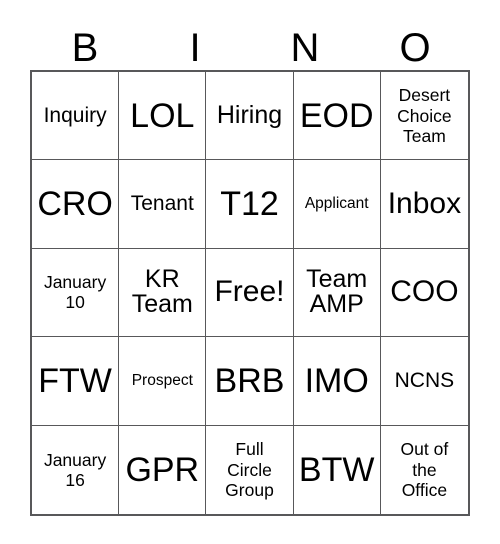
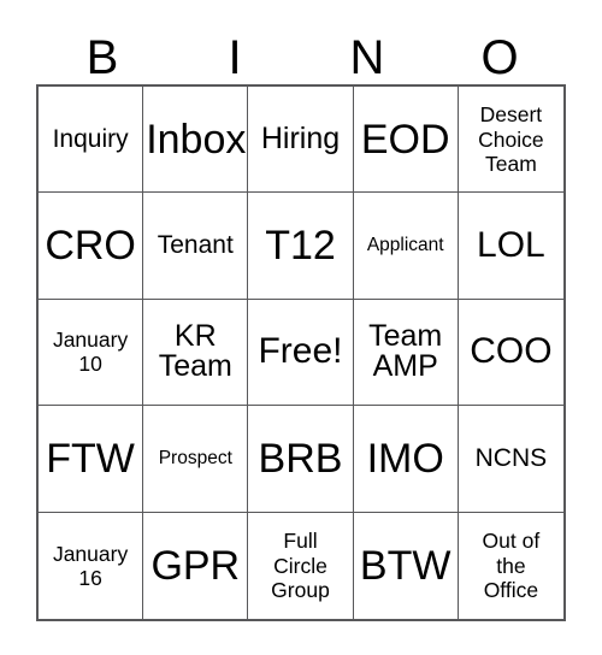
  B
  I
  N
  O
  Inquiry
- LOL
+ Inbox
  Hiring
  EOD
  Desert
  Choice
  Team
  CRO
  Tenant
  T12
  Applicant
- Inbox
+ LOL
  January
  10
  KR
  Team
  Free!
  Team
  AMP
  COO
  FTW
  Prospect
  BRB
  IMO
  NCNS
  January
  16
  GPR
  Full
  Circle
  Group
  BTW
  Out of
  the
  Office
